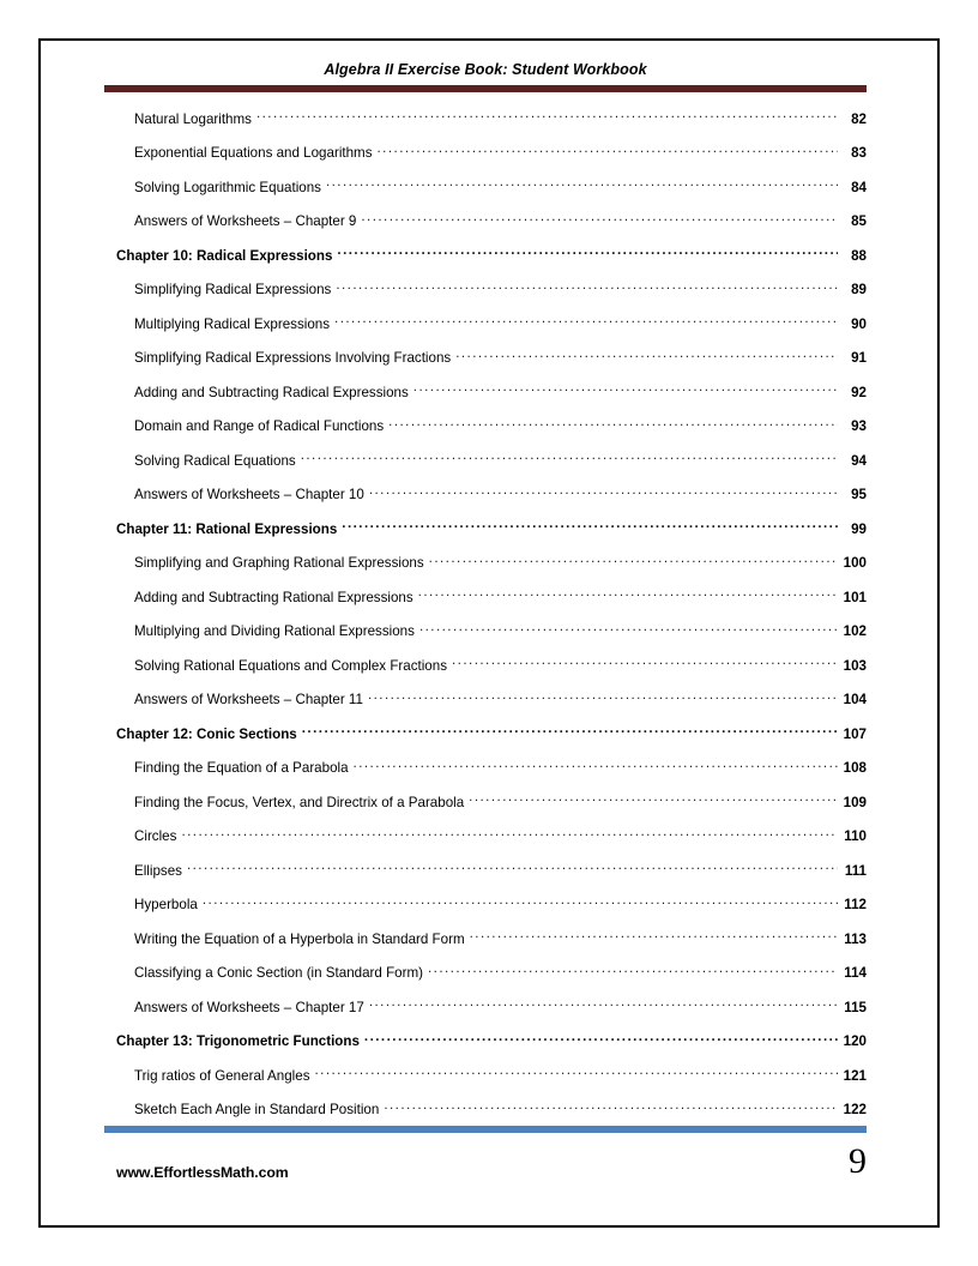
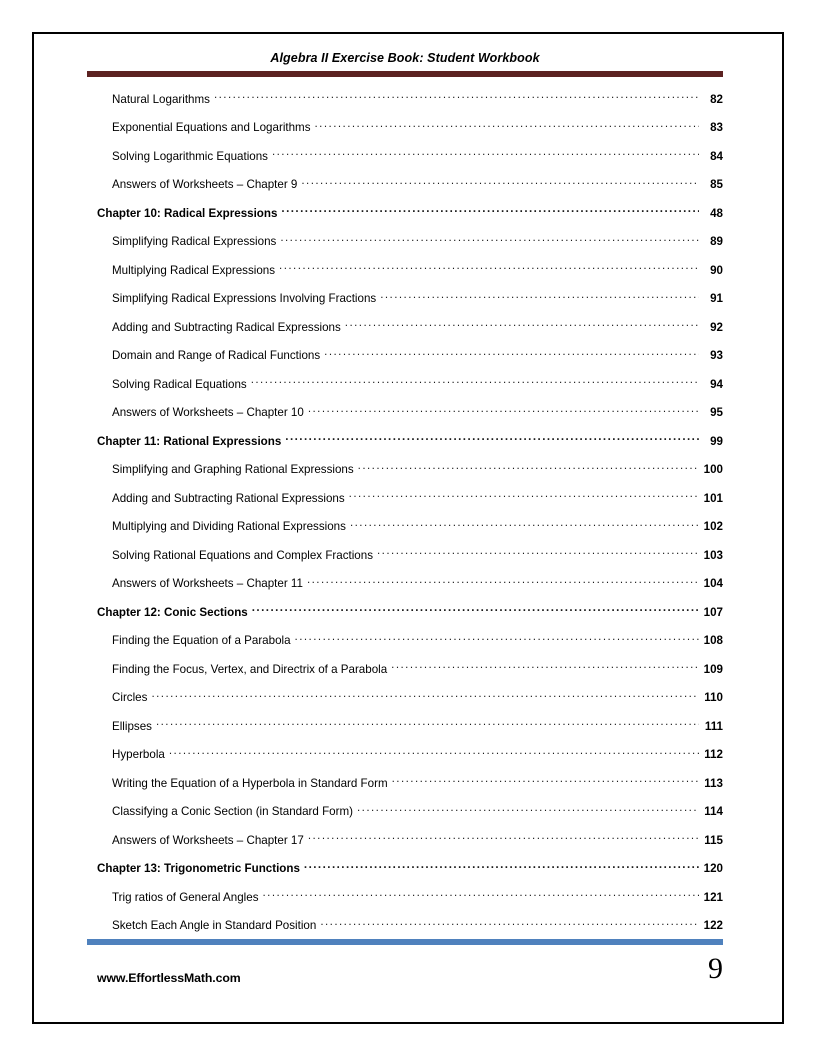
  Algebra II Exercise Book: Student Workbook
  Natural Logarithms
  82
  Exponential Equations and Logarithms
  83
  Solving Logarithmic Equations
  84
  Answers of Worksheets – Chapter 9
  85
  Chapter 10: Radical Expressions
- 88
+ 48
  Simplifying Radical Expressions
  89
  Multiplying Radical Expressions
  90
  Simplifying Radical Expressions Involving Fractions
  91
  Adding and Subtracting Radical Expressions
  92
  Domain and Range of Radical Functions
  93
  Solving Radical Equations
  94
  Answers of Worksheets – Chapter 10
  95
  Chapter 11: Rational Expressions
  99
  Simplifying and Graphing Rational Expressions
  100
  Adding and Subtracting Rational Expressions
  101
  Multiplying and Dividing Rational Expressions
  102
  Solving Rational Equations and Complex Fractions
  103
  Answers of Worksheets – Chapter 11
  104
  Chapter 12: Conic Sections
  107
  Finding the Equation of a Parabola
  108
  Finding the Focus, Vertex, and Directrix of a Parabola
  109
  Circles
  110
  Ellipses
  111
  Hyperbola
  112
  Writing the Equation of a Hyperbola in Standard Form
  113
  Classifying a Conic Section (in Standard Form)
  114
  Answers of Worksheets – Chapter 17
  115
  Chapter 13: Trigonometric Functions
  120
  Trig ratios of General Angles
  121
  Sketch Each Angle in Standard Position
  122
  www.EffortlessMath.com
  9
